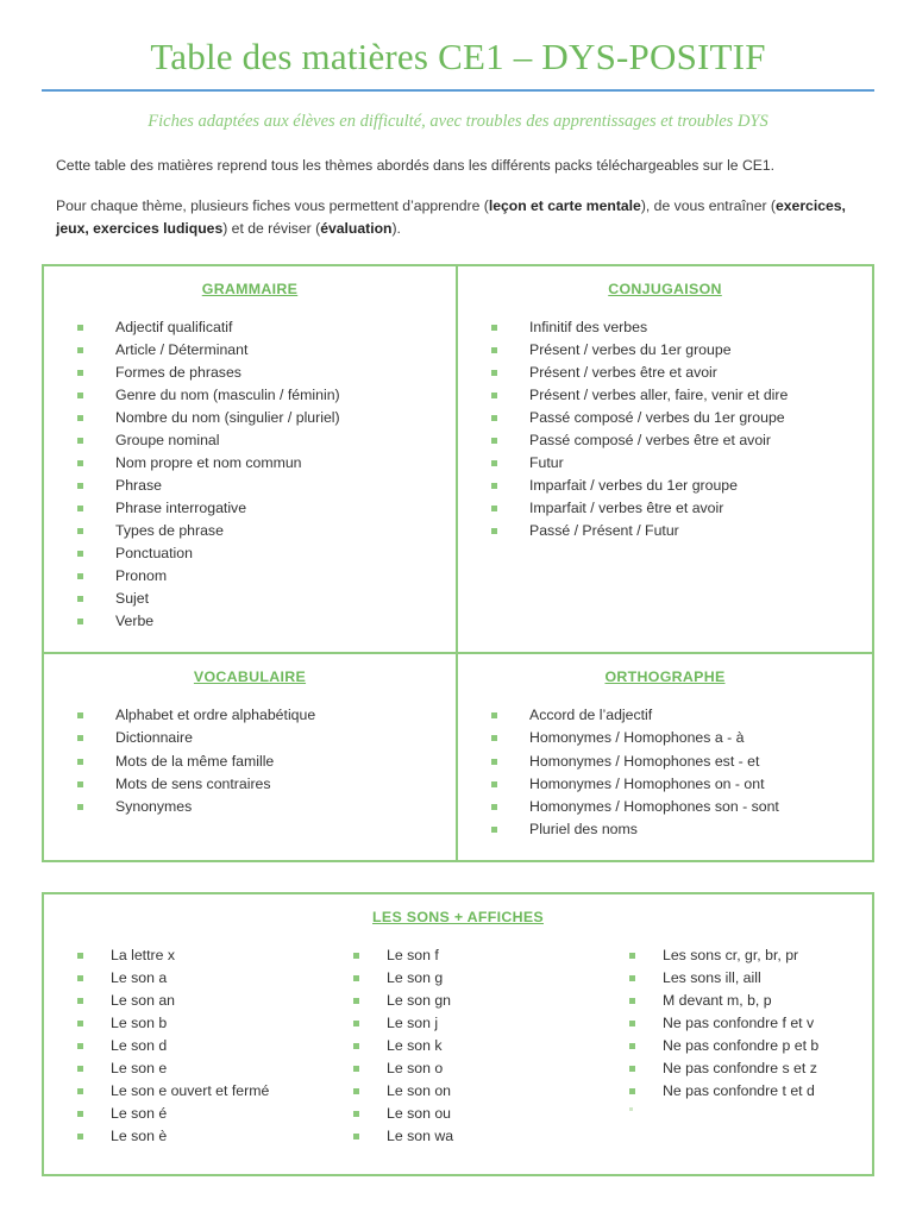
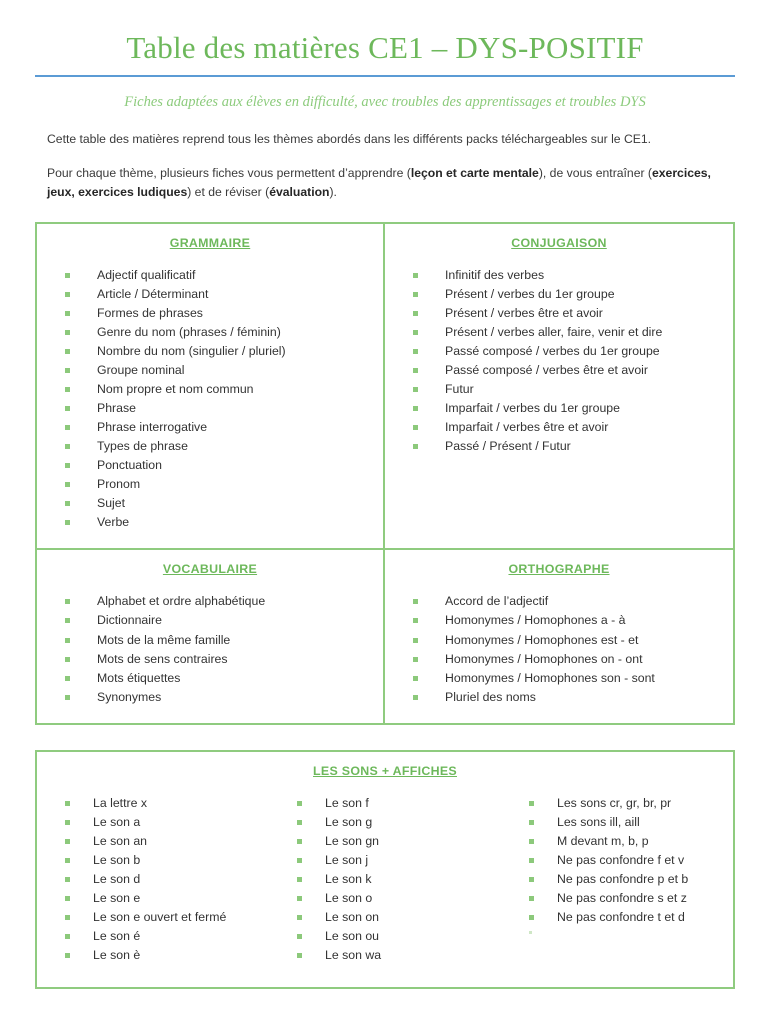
  Table des matières CE1 – DYS-POSITIF
  Fiches adaptées aux élèves en difficulté, avec troubles des apprentissages et troubles DYS
  Cette table des matières reprend tous les thèmes abordés dans les différents packs téléchargeables sur le CE1.
  Pour chaque thème, plusieurs fiches vous permettent d’apprendre (leçon et carte mentale), de vous entraîner (exercices, jeux, exercices ludiques) et de réviser (évaluation).
  GRAMMAIRE
  Adjectif qualificatif
  Article / Déterminant
  Formes de phrases
- Genre du nom (masculin / féminin)
+ Genre du nom (phrases / féminin)
  Nombre du nom (singulier / pluriel)
  Groupe nominal
  Nom propre et nom commun
  Phrase
  Phrase interrogative
  Types de phrase
  Ponctuation
  Pronom
  Sujet
  Verbe
  CONJUGAISON
  Infinitif des verbes
  Présent / verbes du 1er groupe
  Présent / verbes être et avoir
  Présent / verbes aller, faire, venir et dire
  Passé composé / verbes du 1er groupe
  Passé composé / verbes être et avoir
  Futur
  Imparfait / verbes du 1er groupe
  Imparfait / verbes être et avoir
  Passé / Présent / Futur
  VOCABULAIRE
  Alphabet et ordre alphabétique
  Dictionnaire
  Mots de la même famille
  Mots de sens contraires
+ Mots étiquettes
  Synonymes
  ORTHOGRAPHE
  Accord de l’adjectif
  Homonymes / Homophones a - à
  Homonymes / Homophones est - et
  Homonymes / Homophones on - ont
  Homonymes / Homophones son - sont
  Pluriel des noms
  LES SONS + AFFICHES
  La lettre x
  Le son a
  Le son an
  Le son b
  Le son d
  Le son e
  Le son e ouvert et fermé
  Le son é
  Le son è
  Le son f
  Le son g
  Le son gn
  Le son j
  Le son k
  Le son o
  Le son on
  Le son ou
  Le son wa
  Les sons cr, gr, br, pr
  Les sons ill, aill
  M devant m, b, p
  Ne pas confondre f et v
  Ne pas confondre p et b
  Ne pas confondre s et z
  Ne pas confondre t et d
